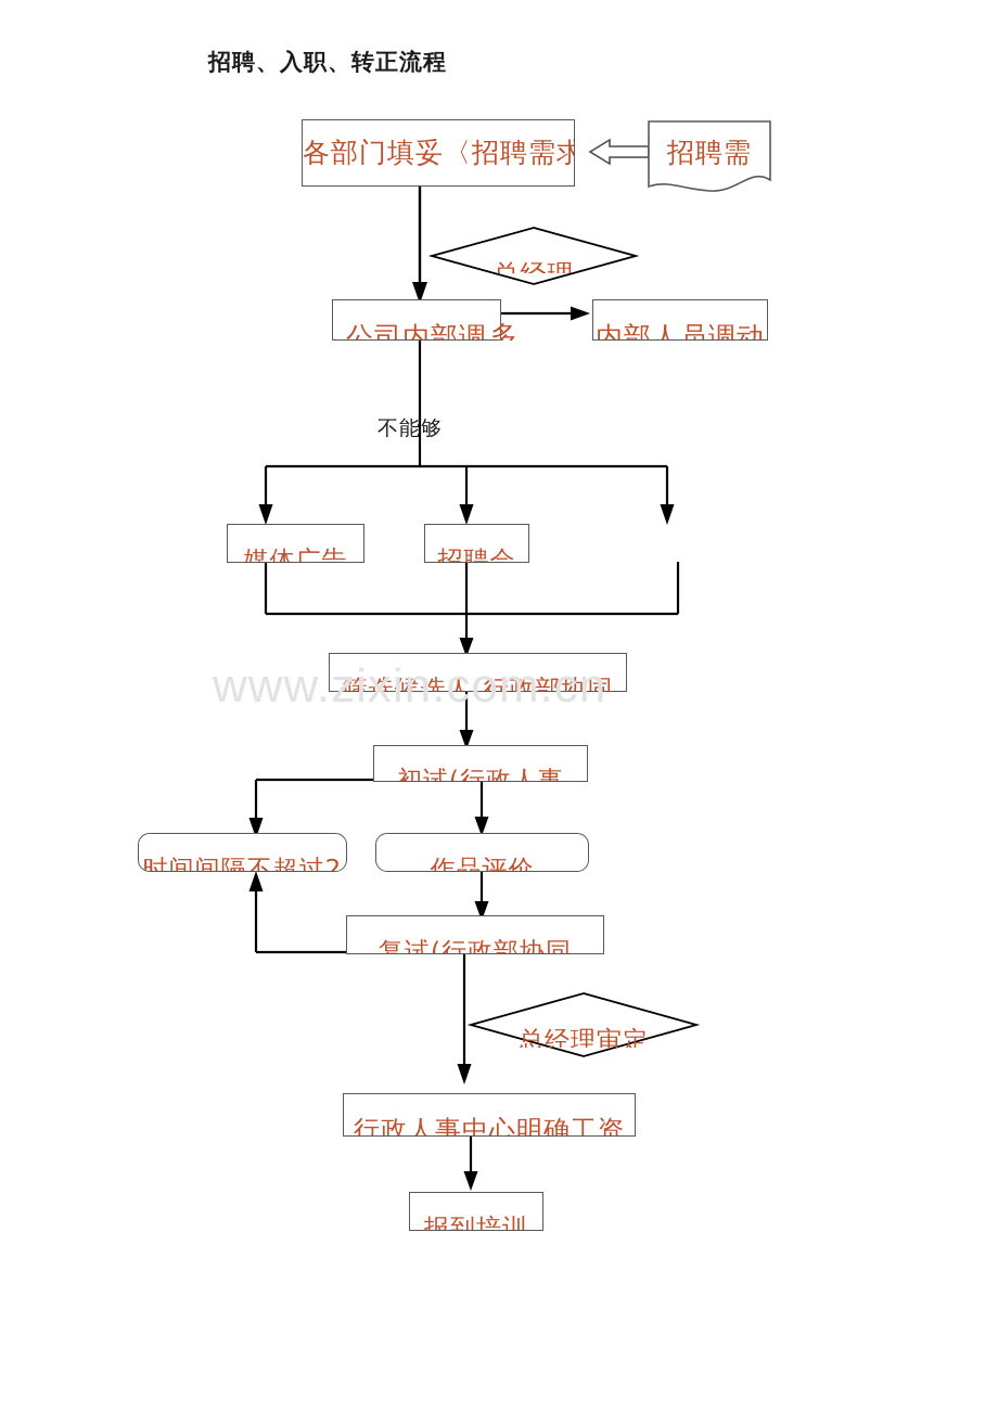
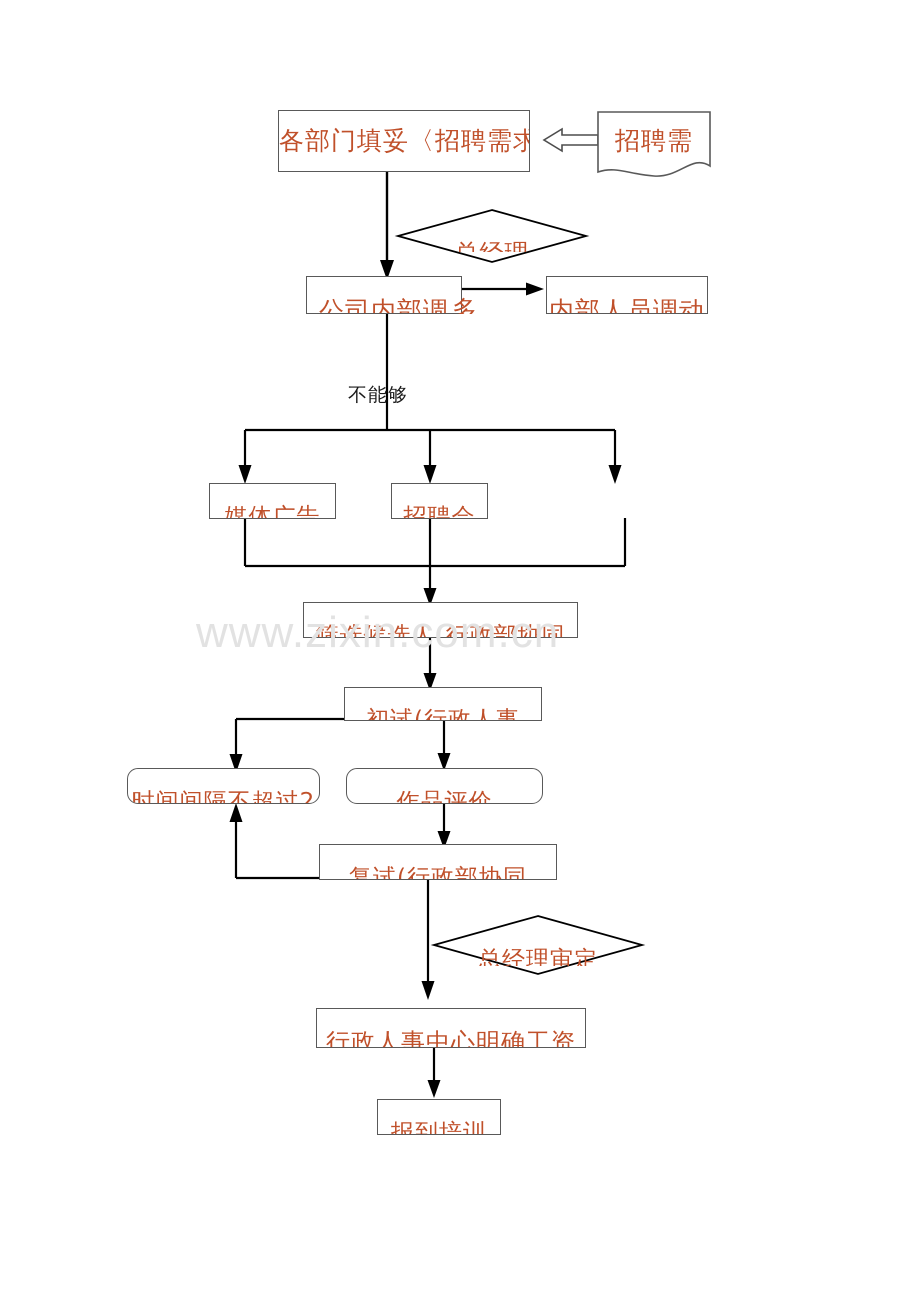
- 招聘、入职、转正流程
  www.zixin.com.cn
  不能够
  各部门填妥〈招聘需求
  招聘需
  公司内部调
  多
  内部人员调动
  媒体广告
  招聘会
  筛选候选人(行政部协同
  时间间隔不超过2
  作品评价
  复试(行政部协同
  总经理审定
  行政人事中心明确工资
  报到培训
